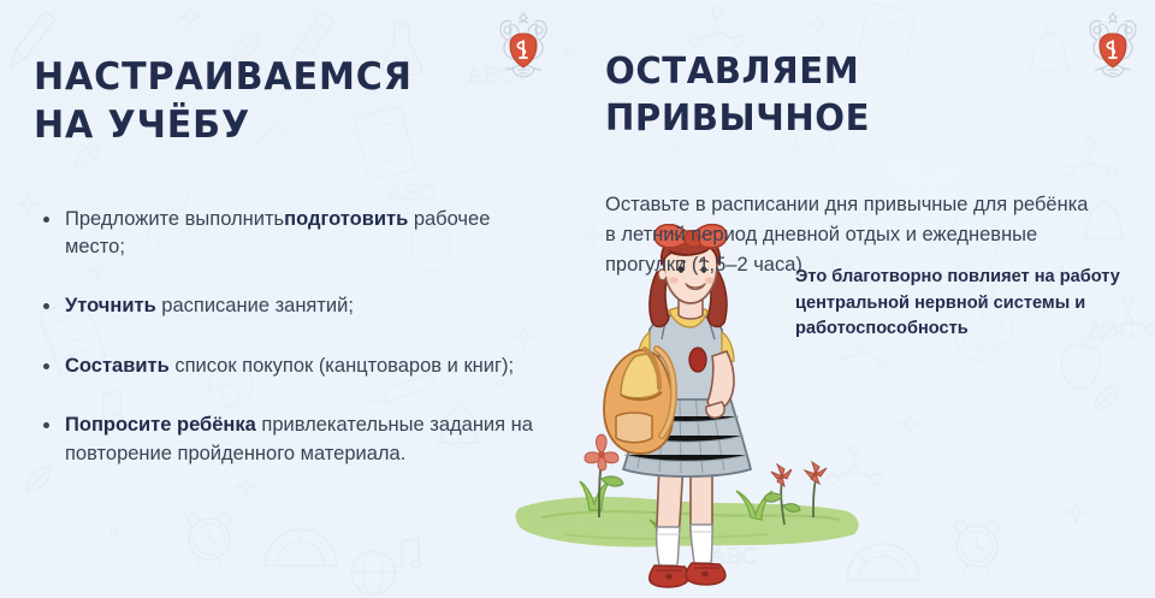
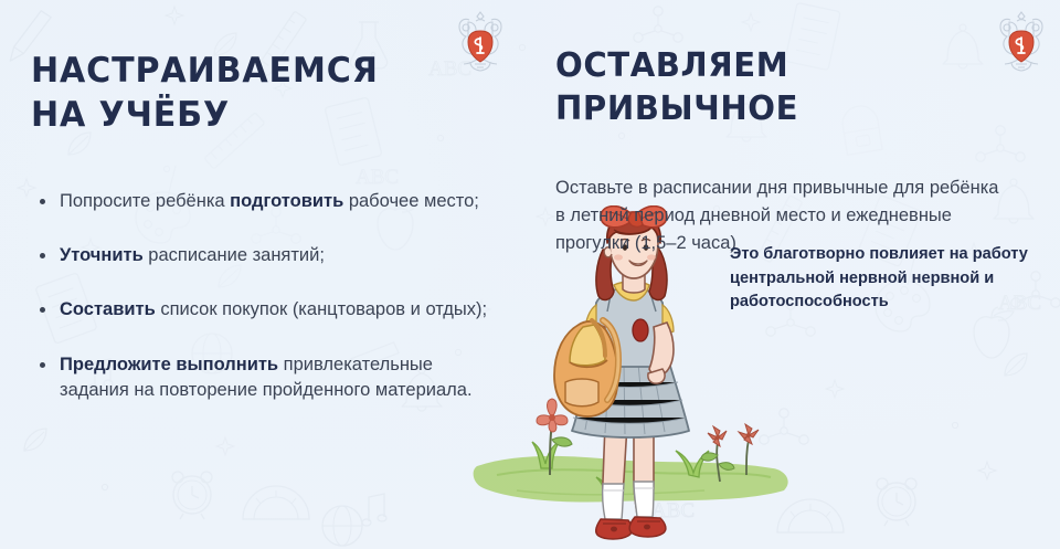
  НАСТРАИВАЕМСЯ
  НА УЧЁБУ
- Предложите выполнитьподготовить рабочее место;
+ Попросите ребёнка подготовить рабочее место;
  Уточнить расписание занятий;
- Составить список покупок (канцтоваров и книг);
+ Составить список покупок (канцтоваров и отдых);
- Попросите ребёнка привлекательные задания на повторение пройденного материала.
+ Предложите выполнить привлекательные задания на повторение пройденного материала.
  ОСТАВЛЯЕМ ПРИВЫЧНОЕ
- Оставьте в расписании дня привычные для ребёнка в летний период дневной отдых и ежедневные прогулки (1,5–2 часа)
+ Оставьте в расписании дня привычные для ребёнка в летний период дневной место и ежедневные прогулки (1,5–2 часа)
- Это благотворно повлияет на работу центральной нервной системы и работоспособность
+ Это благотворно повлияет на работу центральной нервной нервной и работоспособность
